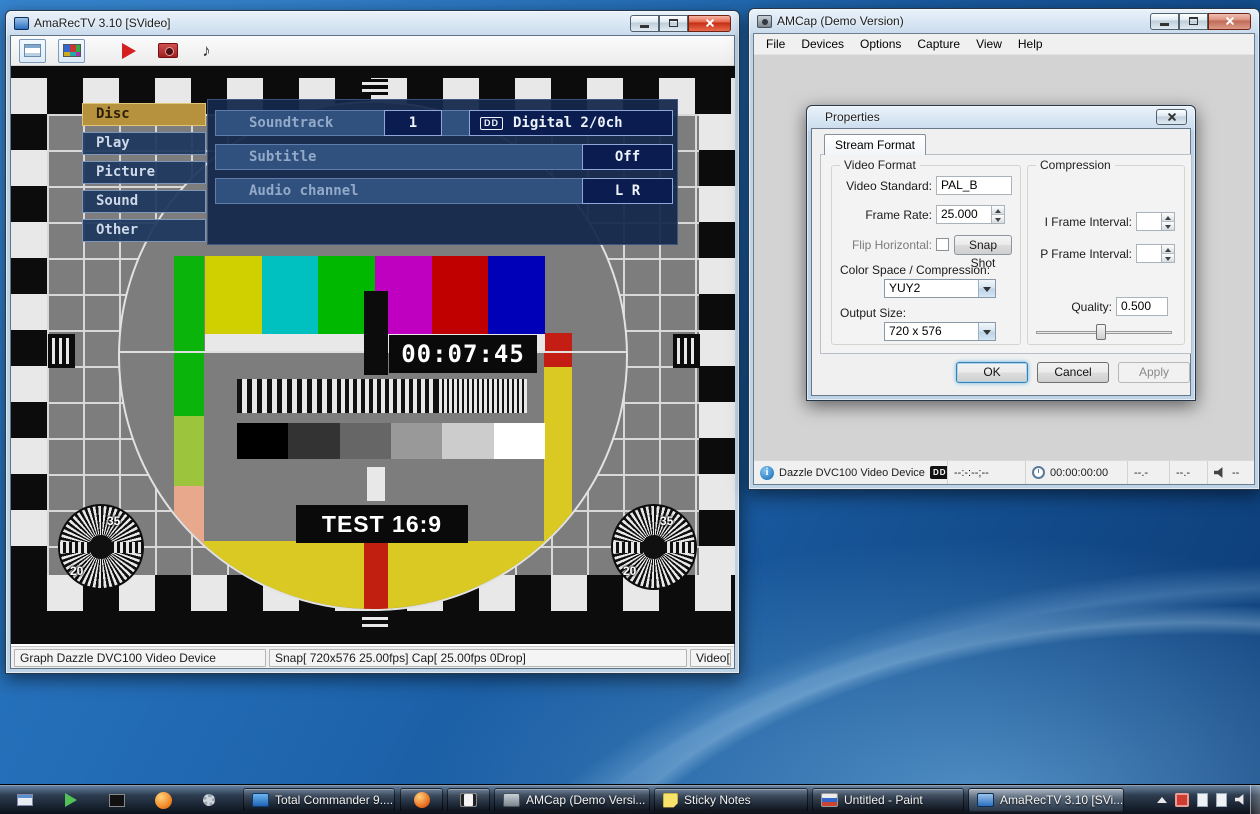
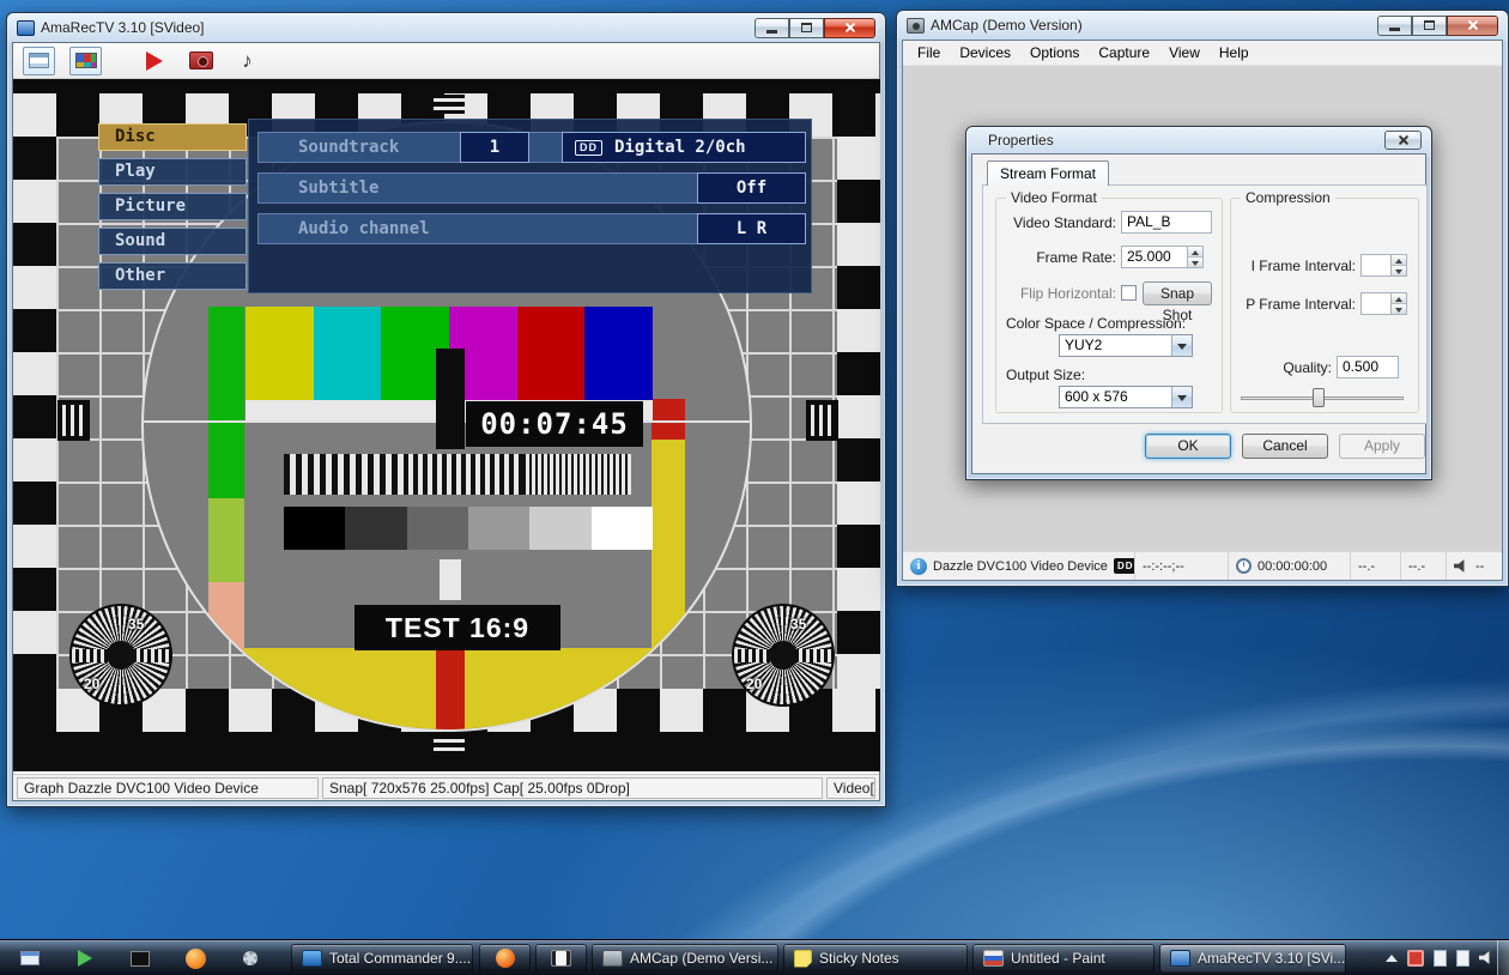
  AmaRecTV 3.10 [SVideo]
  ♪
  00:07:45
  TEST 16:9
  35
  20
  35
  20
  Disc
  Play
  Picture
  Sound
  Other
  Soundtrack
  1
  DD
  Digital 2/0ch
  Subtitle
  Off
  Audio channel
  L R
  Graph Dazzle DVC100 Video Device
  Snap[ 720x576 25.00fps] Cap[ 25.00fps 0Drop]
  Video[
  AMCap (Demo Version)
  File
  Devices
  Options
  Capture
  View
  Help
  Dazzle DVC100 Video Device
  DD
  --:-:--;--
  00:00:00:00
  --.-
  --.-
  --
  Properties
  Stream Format
  Video Format
  Video Standard:
  PAL_B
  Frame Rate:
  25.000
  Flip Horizontal:
  Snap Shot
  Color Space / Compression:
  YUY2
  Output Size:
- 720 x 576
+ 600 x 576
  Compression
  I Frame Interval:
  P Frame Interval:
  Quality:
  0.500
  OK
  Cancel
  Apply
  Total Commander 9....
  AMCap (Demo Versi...
  Sticky Notes
  Untitled - Paint
  AmaRecTV 3.10 [SVi...
